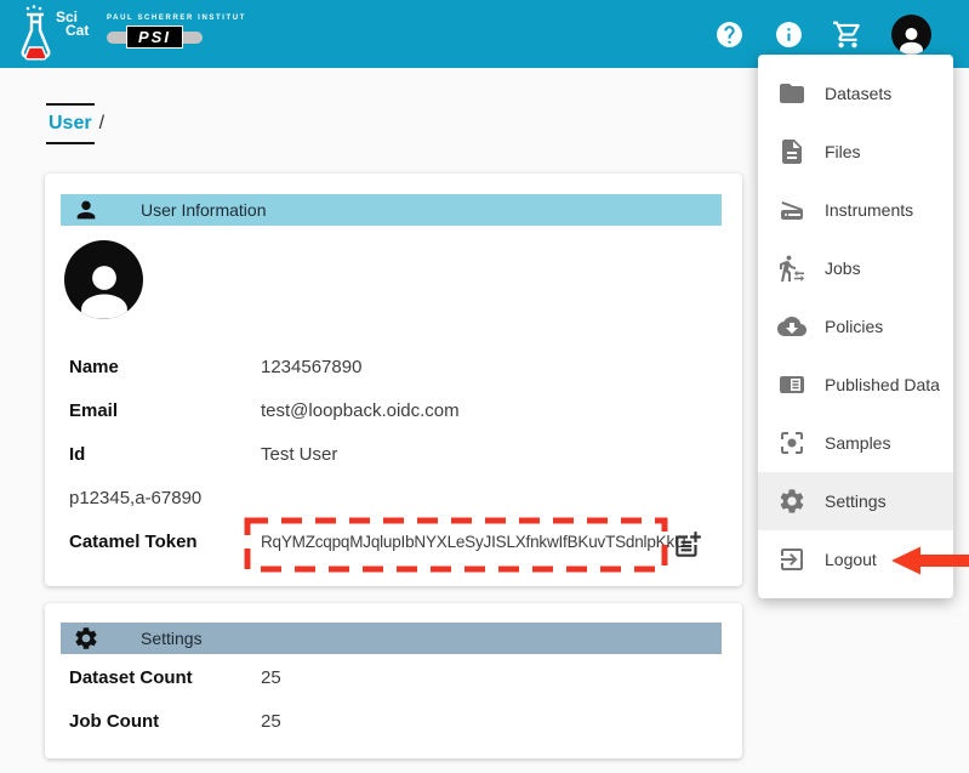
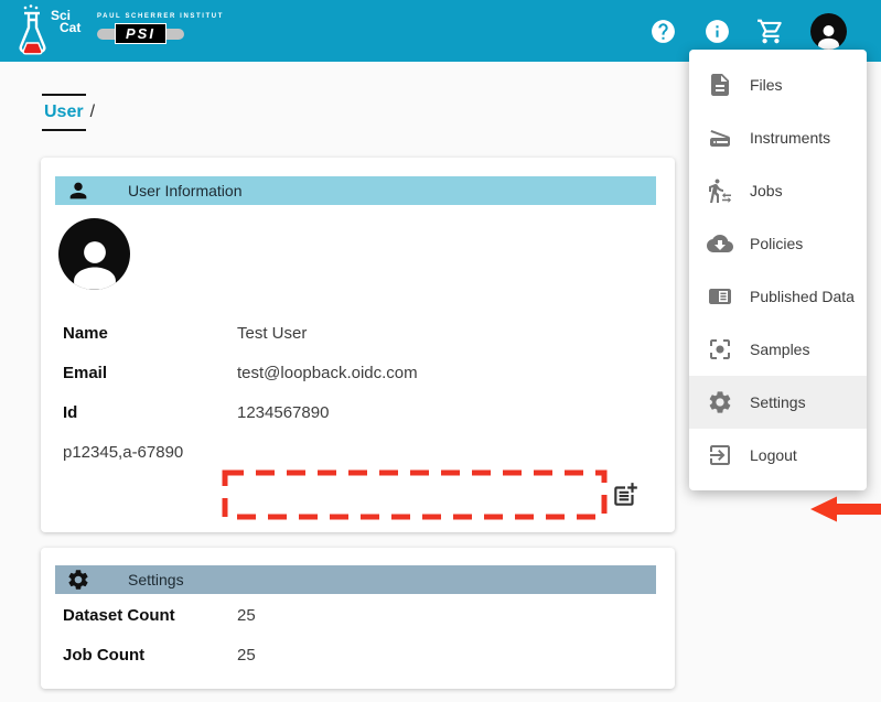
  Sci
  Cat
  PSI
  User /
  User Information
  Name
- 1234567890
+ Test User
  Email
  test@loopback.oidc.com
  Id
- Test User
+ 1234567890
  p12345,a-67890
- Catamel Token
- RqYMZcqpqMJqlupIbNYXLeSyJISLXfnkwIfBKuvTSdnlpKkU
  Settings
  Dataset Count
  25
  Job Count
  25
- Datasets
  Files
  Instruments
  Jobs
  Policies
  Published Data
  Samples
  Settings
  Logout
